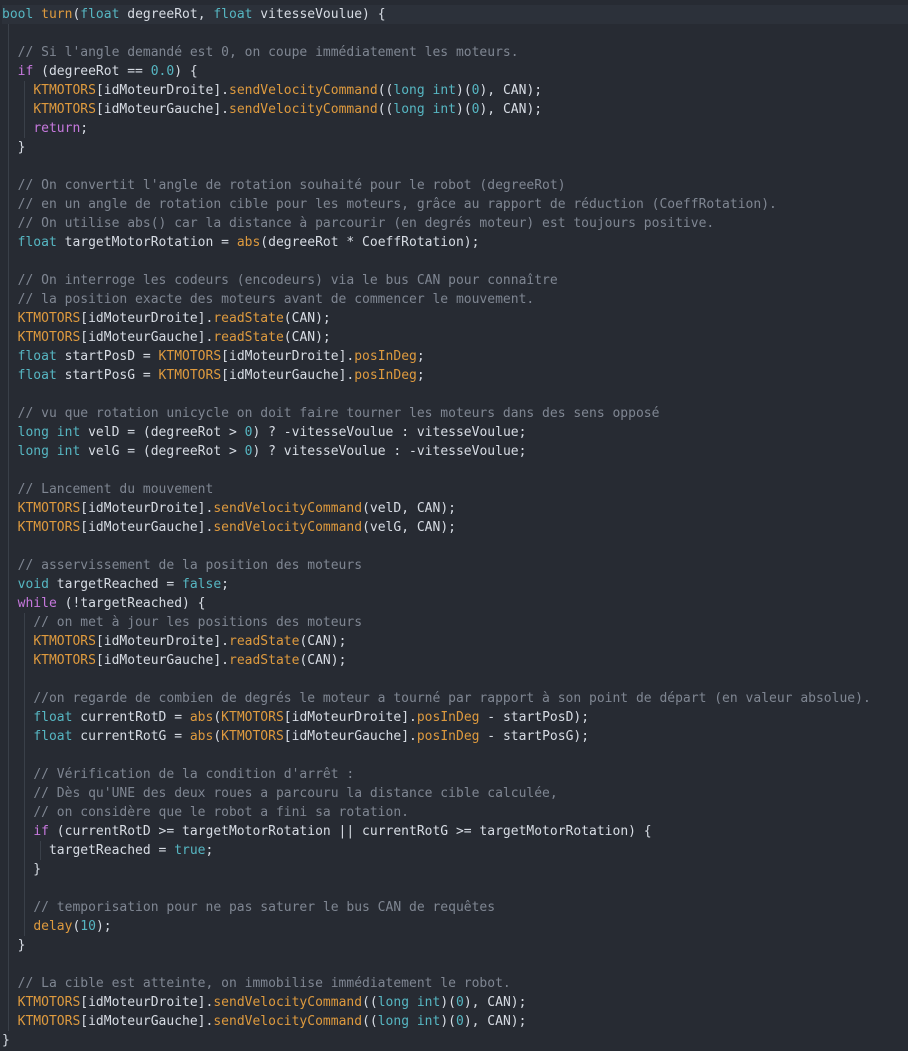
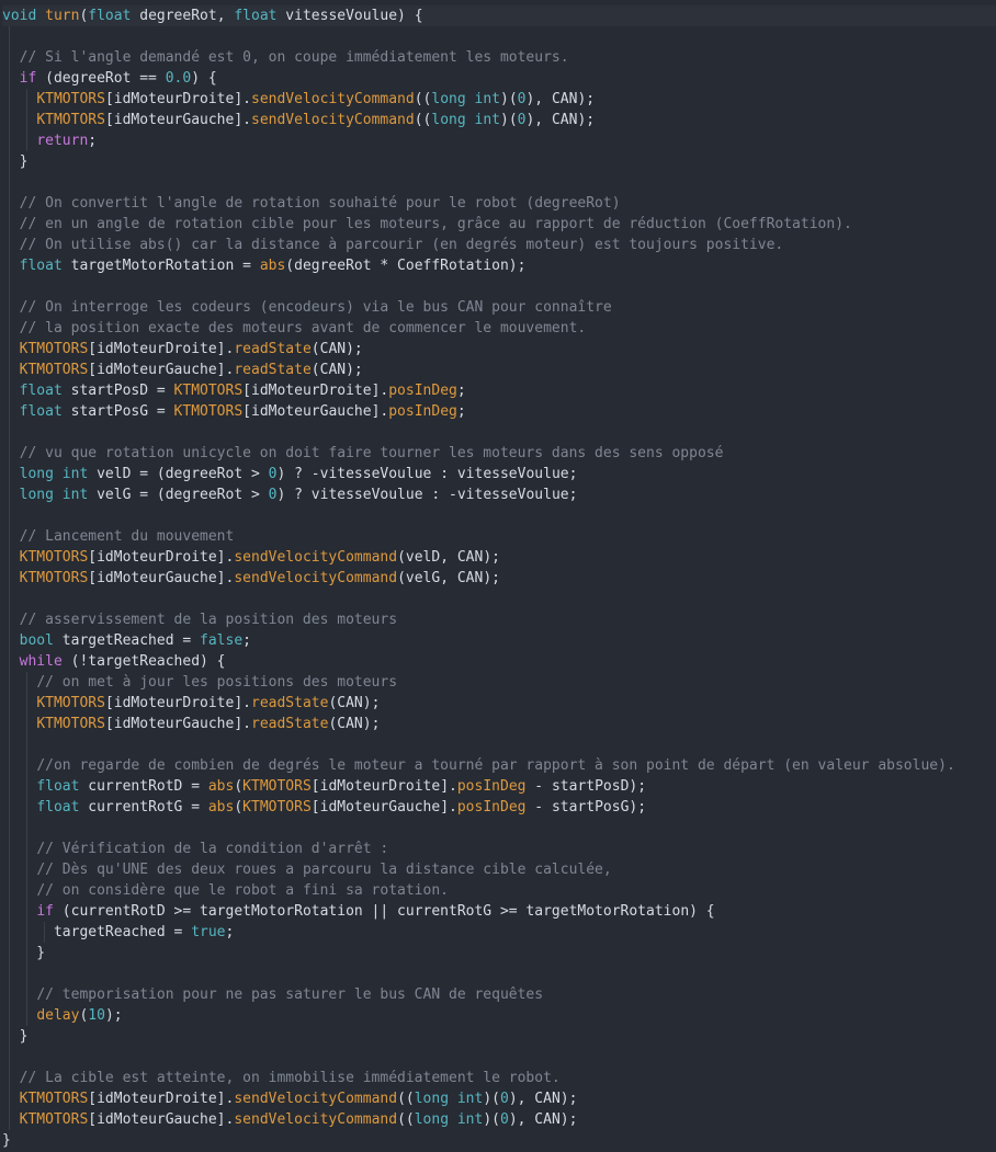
- bool turn(float degreeRot, float vitesseVoulue) {
+ void turn(float degreeRot, float vitesseVoulue) {
  // Si l'angle demandé est 0, on coupe immédiatement les moteurs.
  if (degreeRot == 0.0) {
  KTMOTORS[idMoteurDroite].sendVelocityCommand((long int)(0), CAN);
  KTMOTORS[idMoteurGauche].sendVelocityCommand((long int)(0), CAN);
  return;
  }
  // On convertit l'angle de rotation souhaité pour le robot (degreeRot)
  // en un angle de rotation cible pour les moteurs, grâce au rapport de réduction (CoeffRotation).
  // On utilise abs() car la distance à parcourir (en degrés moteur) est toujours positive.
  float targetMotorRotation = abs(degreeRot * CoeffRotation);
  // On interroge les codeurs (encodeurs) via le bus CAN pour connaître
  // la position exacte des moteurs avant de commencer le mouvement.
  KTMOTORS[idMoteurDroite].readState(CAN);
  KTMOTORS[idMoteurGauche].readState(CAN);
  float startPosD = KTMOTORS[idMoteurDroite].posInDeg;
  float startPosG = KTMOTORS[idMoteurGauche].posInDeg;
  // vu que rotation unicycle on doit faire tourner les moteurs dans des sens opposé
  long int velD = (degreeRot > 0) ? -vitesseVoulue : vitesseVoulue;
  long int velG = (degreeRot > 0) ? vitesseVoulue : -vitesseVoulue;
  // Lancement du mouvement
  KTMOTORS[idMoteurDroite].sendVelocityCommand(velD, CAN);
  KTMOTORS[idMoteurGauche].sendVelocityCommand(velG, CAN);
  // asservissement de la position des moteurs
- void targetReached = false;
+ bool targetReached = false;
  while (!targetReached) {
  // on met à jour les positions des moteurs
  KTMOTORS[idMoteurDroite].readState(CAN);
  KTMOTORS[idMoteurGauche].readState(CAN);
  //on regarde de combien de degrés le moteur a tourné par rapport à son point de départ (en valeur absolue).
  float currentRotD = abs(KTMOTORS[idMoteurDroite].posInDeg - startPosD);
  float currentRotG = abs(KTMOTORS[idMoteurGauche].posInDeg - startPosG);
  // Vérification de la condition d'arrêt :
  // Dès qu'UNE des deux roues a parcouru la distance cible calculée,
  // on considère que le robot a fini sa rotation.
  if (currentRotD >= targetMotorRotation || currentRotG >= targetMotorRotation) {
  targetReached = true;
  }
  // temporisation pour ne pas saturer le bus CAN de requêtes
  delay(10);
  }
  // La cible est atteinte, on immobilise immédiatement le robot.
  KTMOTORS[idMoteurDroite].sendVelocityCommand((long int)(0), CAN);
  KTMOTORS[idMoteurGauche].sendVelocityCommand((long int)(0), CAN);
  }
